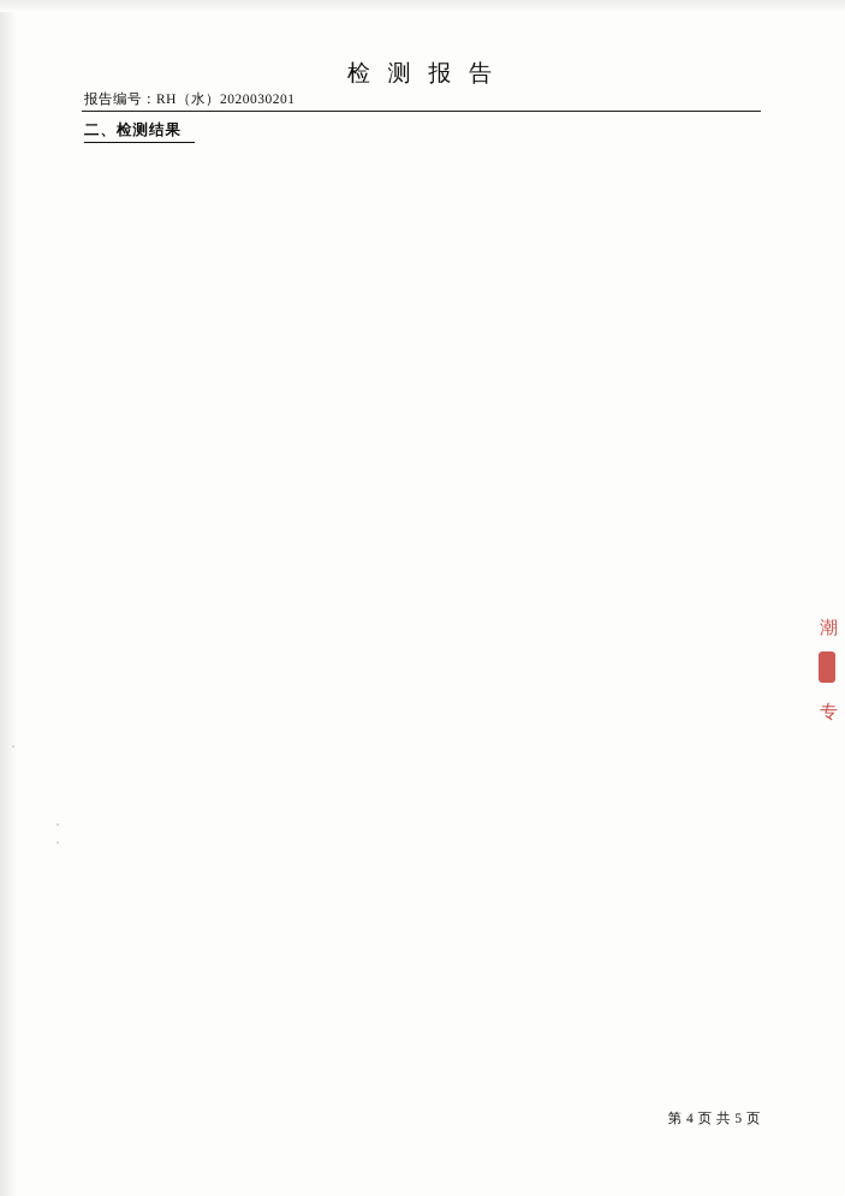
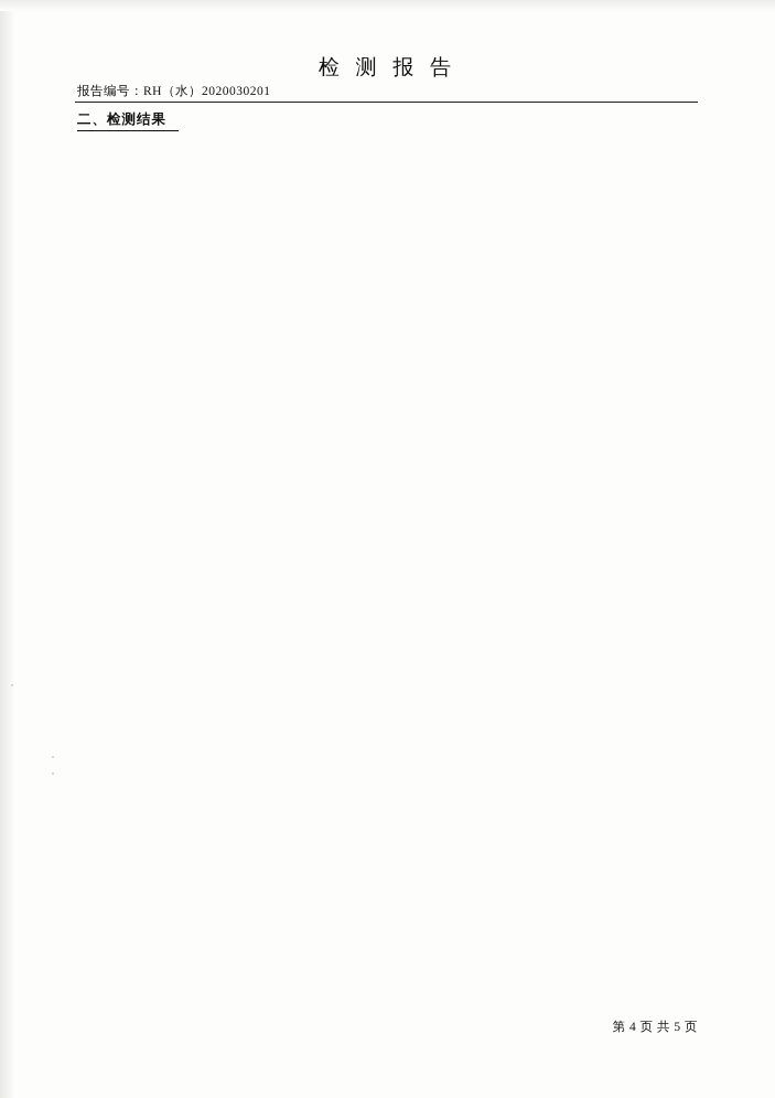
  检 测 报 告
  报告编号：RH（水）2020030201
  二、检测结果
- 潮
- 专
  第 4 页 共 5 页
